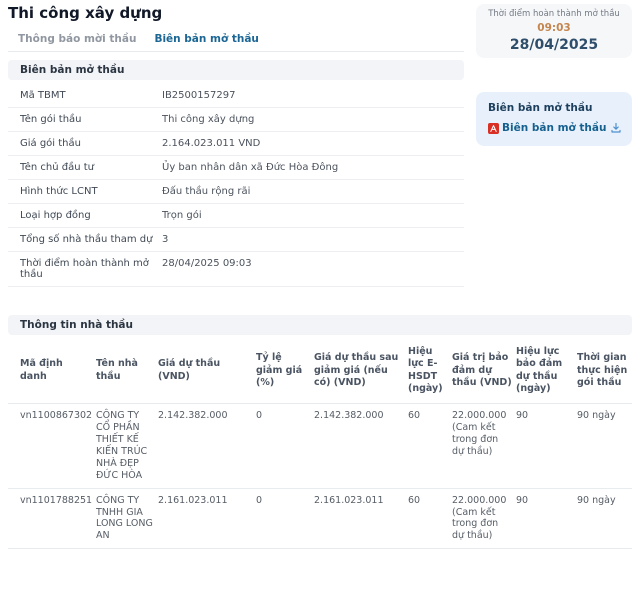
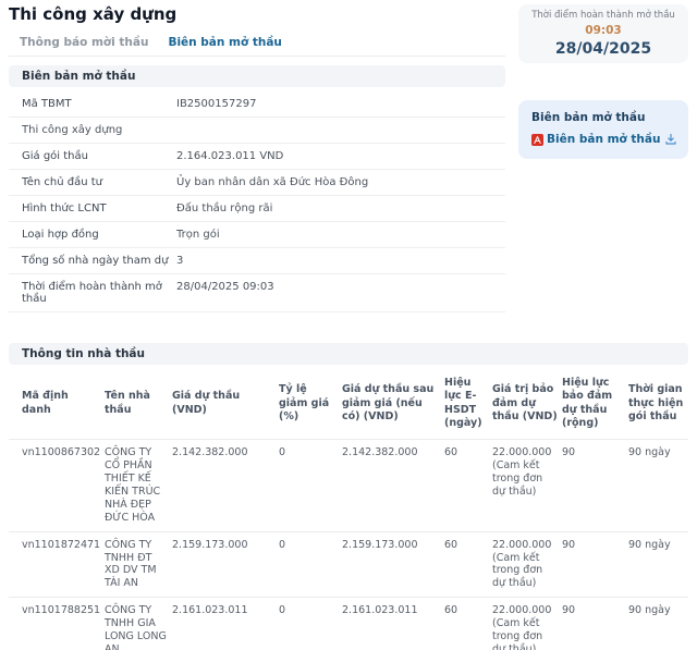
  Thi công xây dựng
  Thông báo mời thầu
  Biên bản mở thầu
  Thời điểm hoàn thành mở thầu
  09:03
  28/04/2025
  Biên bản mở thầu
  Mã TBMT
  IB2500157297
- Tên gói thầu
  Thi công xây dựng
  Giá gói thầu
  2.164.023.011 VND
  Tên chủ đầu tư
  Ủy ban nhân dân xã Đức Hòa Đông
  Hình thức LCNT
  Đấu thầu rộng rãi
  Loại hợp đồng
  Trọn gói
- Tổng số nhà thầu tham dự
+ Tổng số nhà ngày tham dự
  3
  Thời điểm hoàn thành mở thầu
  28/04/2025 09:03
  Biên bản mở thầu
  Biên bản mở thầu
  Thông tin nhà thầu
- Mã định danh	Tên nhà thầu	Giá dự thầu (VND)	Tỷ lệ giảm giá (%)	Giá dự thầu sau giảm giá (nếu có) (VND)	Hiệu lực E-HSDT (ngày)	Giá trị bảo đảm dự thầu (VND)	Hiệu lực bảo đảm dự thầu (ngày)	Thời gian thực hiện gói thầu
+ Mã định danh	Tên nhà thầu	Giá dự thầu (VND)	Tỷ lệ giảm giá (%)	Giá dự thầu sau giảm giá (nếu có) (VND)	Hiệu lực E-HSDT (ngày)	Giá trị bảo đảm dự thầu (VND)	Hiệu lực bảo đảm dự thầu (rộng)	Thời gian thực hiện gói thầu
  vn1100867302	CÔNG TY CỔ PHẦN THIẾT KẾ KIẾN TRÚC NHÀ ĐẸP ĐỨC HÒA	2.142.382.000	0	2.142.382.000	60	22.000.000 (Cam kết trong đơn dự thầu)	90	90 ngày
+ vn1101872471	CÔNG TY TNHH ĐT XD DV TM TÀI AN	2.159.173.000	0	2.159.173.000	60	22.000.000 (Cam kết trong đơn dự thầu)	90	90 ngày
  vn1101788251	CÔNG TY TNHH GIA LONG LONG AN	2.161.023.011	0	2.161.023.011	60	22.000.000 (Cam kết trong đơn dự thầu)	90	90 ngày
